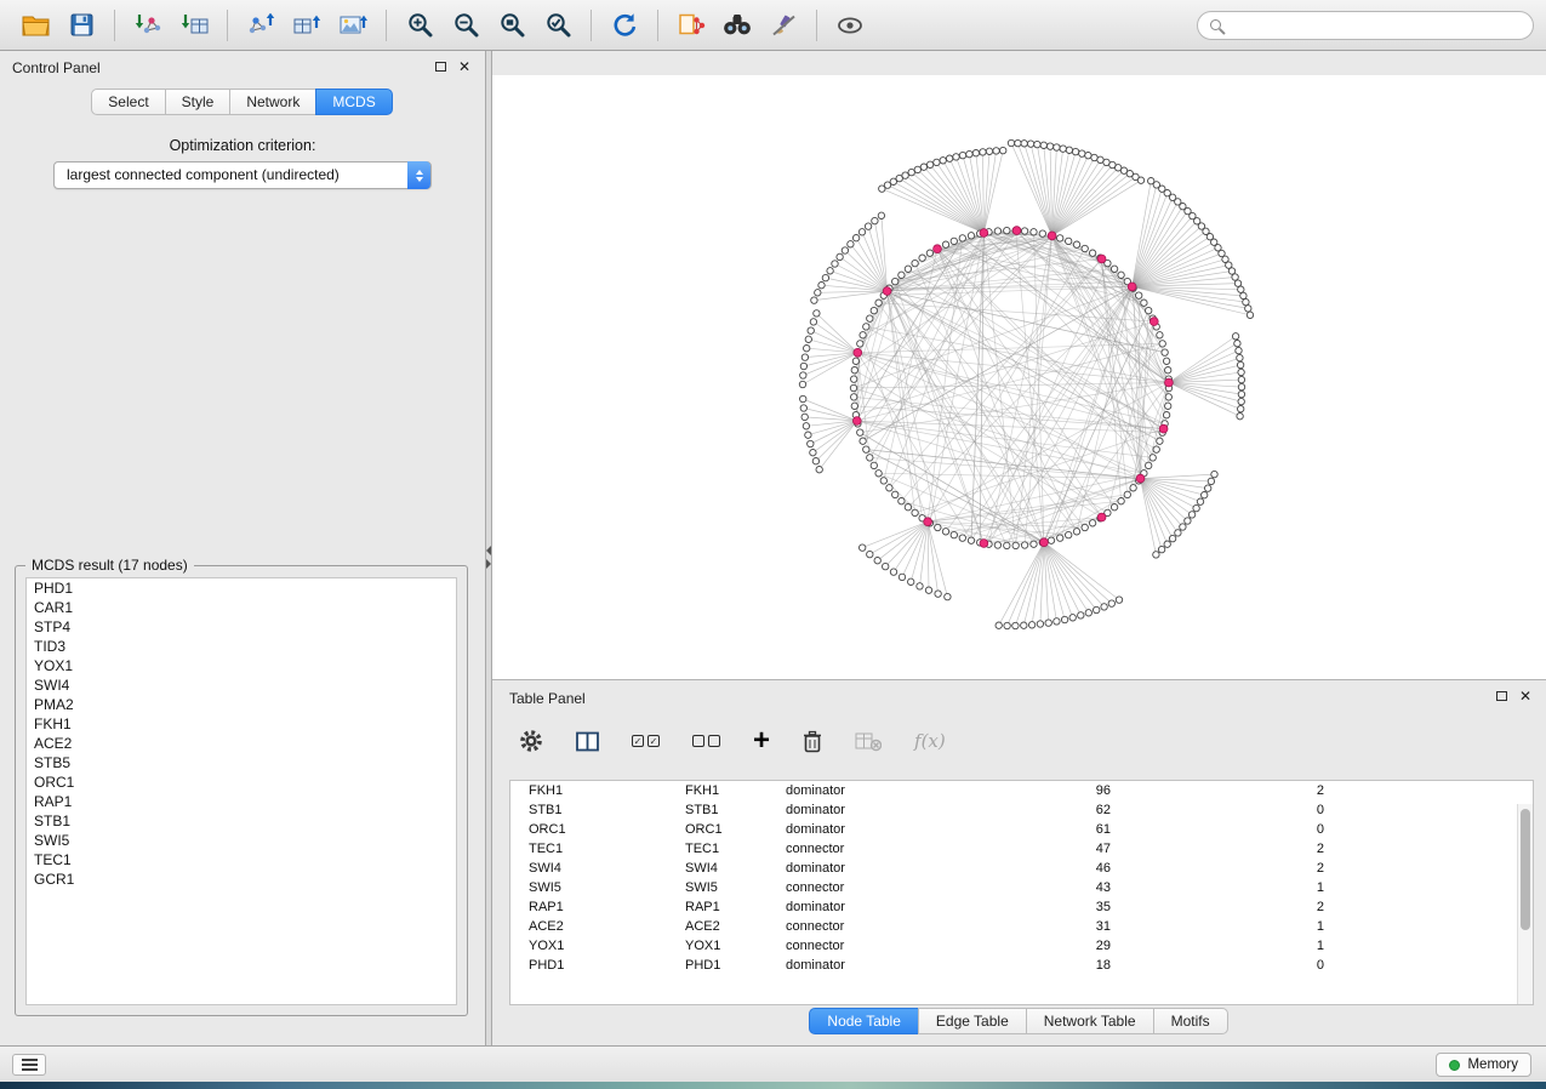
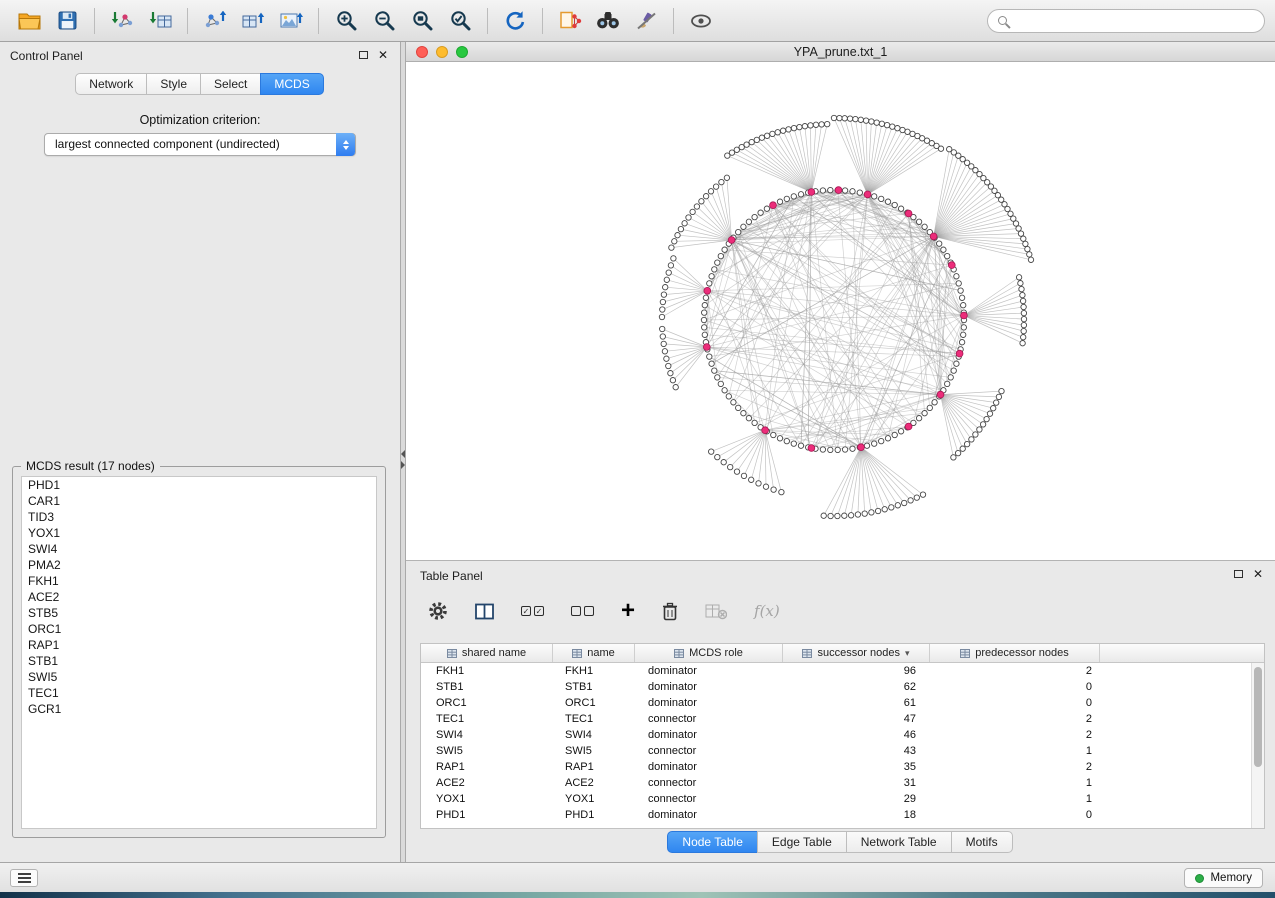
  Control Panel
  ✕
- Select
+ Network
  Style
- Network
+ Select
  MCDS
  Optimization criterion:
  largest connected component (undirected)
  MCDS result (17 nodes)
  PHD1
  CAR1
- STP4
  TID3
  YOX1
  SWI4
  PMA2
  FKH1
  ACE2
  STB5
  ORC1
  RAP1
  STB1
  SWI5
  TEC1
  GCR1
+ YPA_prune.txt_1
  Table Panel
  ✕
  ✓
  ✓
  +
  f(x)
+ shared name
+ name
+ MCDS role
+ successor nodes
+ ▾
+ predecessor nodes
  FKH1
  FKH1
  dominator
  96
  2
  STB1
  STB1
  dominator
  62
  0
  ORC1
  ORC1
  dominator
  61
  0
  TEC1
  TEC1
  connector
  47
  2
  SWI4
  SWI4
  dominator
  46
  2
  SWI5
  SWI5
  connector
  43
  1
  RAP1
  RAP1
  dominator
  35
  2
  ACE2
  ACE2
  connector
  31
  1
  YOX1
  YOX1
  connector
  29
  1
  PHD1
  PHD1
  dominator
  18
  0
  Node Table
  Edge Table
  Network Table
  Motifs
  Memory
